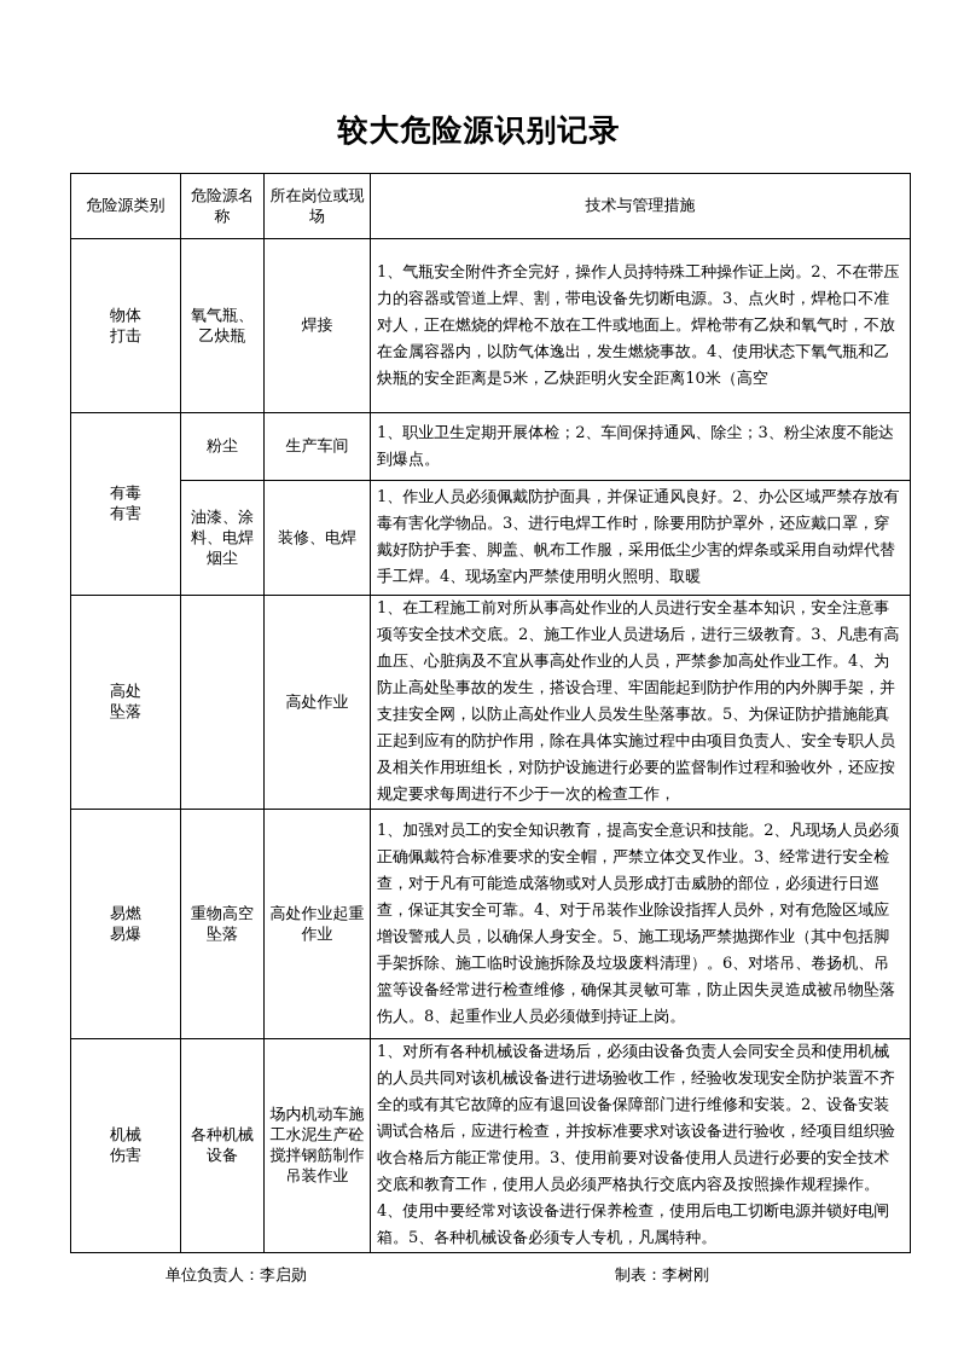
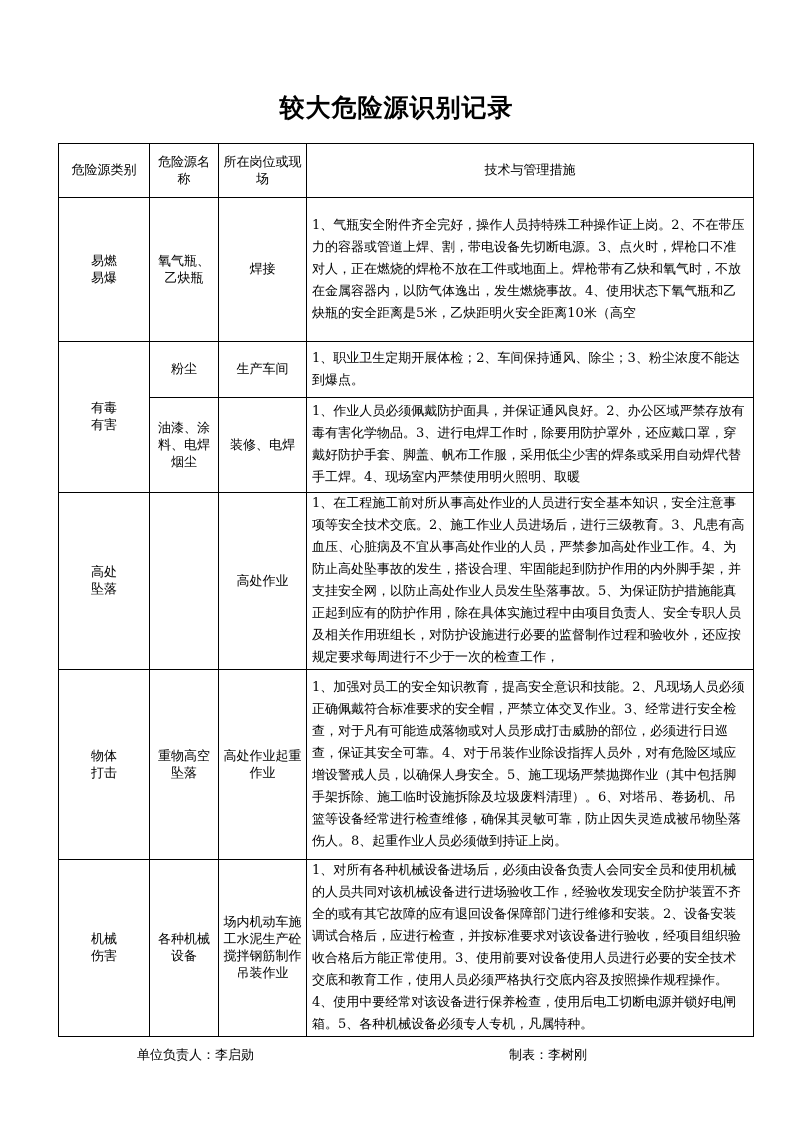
  较大危险源识别记录
  危险源类别	危险源名称	所在岗位或现场	技术与管理措施
- 物体 打击	氧气瓶、 乙炔瓶	焊接	1、气瓶安全附件齐全完好，操作人员持特殊工种操作证上岗。2、不在带压力的容器或管道上焊、割，带电设备先切断电源。3、点火时，焊枪口不准对人，正在燃烧的焊枪不放在工件或地面上。焊枪带有乙炔和氧气时，不放在金属容器内，以防气体逸出，发生燃烧事故。4、使用状态下氧气瓶和乙炔瓶的安全距离是5米，乙炔距明火安全距离10米（高空
+ 易燃 易爆	氧气瓶、 乙炔瓶	焊接	1、气瓶安全附件齐全完好，操作人员持特殊工种操作证上岗。2、不在带压力的容器或管道上焊、割，带电设备先切断电源。3、点火时，焊枪口不准对人，正在燃烧的焊枪不放在工件或地面上。焊枪带有乙炔和氧气时，不放在金属容器内，以防气体逸出，发生燃烧事故。4、使用状态下氧气瓶和乙炔瓶的安全距离是5米，乙炔距明火安全距离10米（高空
  有毒 有害	粉尘	生产车间	1、职业卫生定期开展体检；2、车间保持通风、除尘；3、粉尘浓度不能达到爆点。
  油漆、涂料、电焊烟尘	装修、电焊	1、作业人员必须佩戴防护面具，并保证通风良好。2、办公区域严禁存放有毒有害化学物品。3、进行电焊工作时，除要用防护罩外，还应戴口罩，穿戴好防护手套、脚盖、帆布工作服，采用低尘少害的焊条或采用自动焊代替手工焊。4、现场室内严禁使用明火照明、取暖
  高处 坠落		高处作业	1、在工程施工前对所从事高处作业的人员进行安全基本知识，安全注意事项等安全技术交底。2、施工作业人员进场后，进行三级教育。3、凡患有高血压、心脏病及不宜从事高处作业的人员，严禁参加高处作业工作。4、为防止高处坠事故的发生，搭设合理、牢固能起到防护作用的内外脚手架，并支挂安全网，以防止高处作业人员发生坠落事故。5、为保证防护措施能真正起到应有的防护作用，除在具体实施过程中由项目负责人、安全专职人员及相关作用班组长，对防护设施进行必要的监督制作过程和验收外，还应按规定要求每周进行不少于一次的检查工作，
- 易燃 易爆	重物高空坠落	高处作业起重作业	1、加强对员工的安全知识教育，提高安全意识和技能。2、凡现场人员必须正确佩戴符合标准要求的安全帽，严禁立体交叉作业。3、经常进行安全检查，对于凡有可能造成落物或对人员形成打击威胁的部位，必须进行日巡查，保证其安全可靠。4、对于吊装作业除设指挥人员外，对有危险区域应增设警戒人员，以确保人身安全。5、施工现场严禁抛掷作业（其中包括脚手架拆除、施工临时设施拆除及垃圾废料清理）。6、对塔吊、卷扬机、吊篮等设备经常进行检查维修，确保其灵敏可靠，防止因失灵造成被吊物坠落伤人。8、起重作业人员必须做到持证上岗。
+ 物体 打击	重物高空坠落	高处作业起重作业	1、加强对员工的安全知识教育，提高安全意识和技能。2、凡现场人员必须正确佩戴符合标准要求的安全帽，严禁立体交叉作业。3、经常进行安全检查，对于凡有可能造成落物或对人员形成打击威胁的部位，必须进行日巡查，保证其安全可靠。4、对于吊装作业除设指挥人员外，对有危险区域应增设警戒人员，以确保人身安全。5、施工现场严禁抛掷作业（其中包括脚手架拆除、施工临时设施拆除及垃圾废料清理）。6、对塔吊、卷扬机、吊篮等设备经常进行检查维修，确保其灵敏可靠，防止因失灵造成被吊物坠落伤人。8、起重作业人员必须做到持证上岗。
  机械 伤害	各种机械设备	场内机动车施工水泥生产砼搅拌钢筋制作吊装作业	1、对所有各种机械设备进场后，必须由设备负责人会同安全员和使用机械的人员共同对该机械设备进行进场验收工作，经验收发现安全防护装置不齐全的或有其它故障的应有退回设备保障部门进行维修和安装。2、设备安装调试合格后，应进行检查，并按标准要求对该设备进行验收，经项目组织验收合格后方能正常使用。3、使用前要对设备使用人员进行必要的安全技术交底和教育工作，使用人员必须严格执行交底内容及按照操作规程操作。4、使用中要经常对该设备进行保养检查，使用后电工切断电源并锁好电闸箱。5、各种机械设备必须专人专机，凡属特种。
  单位负责人：李启勋
  制表：李树刚
